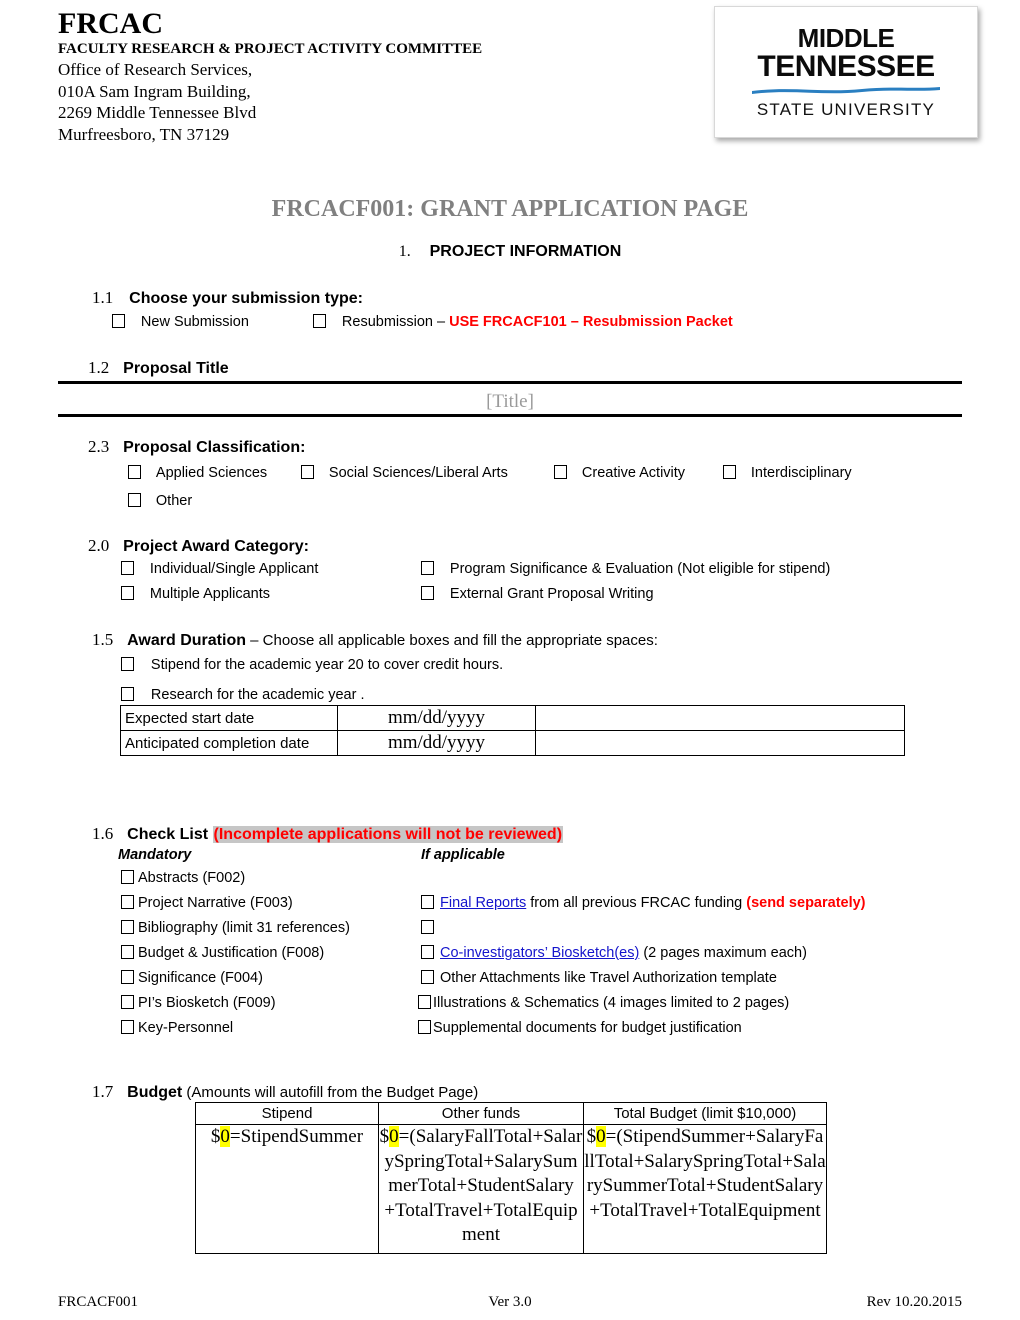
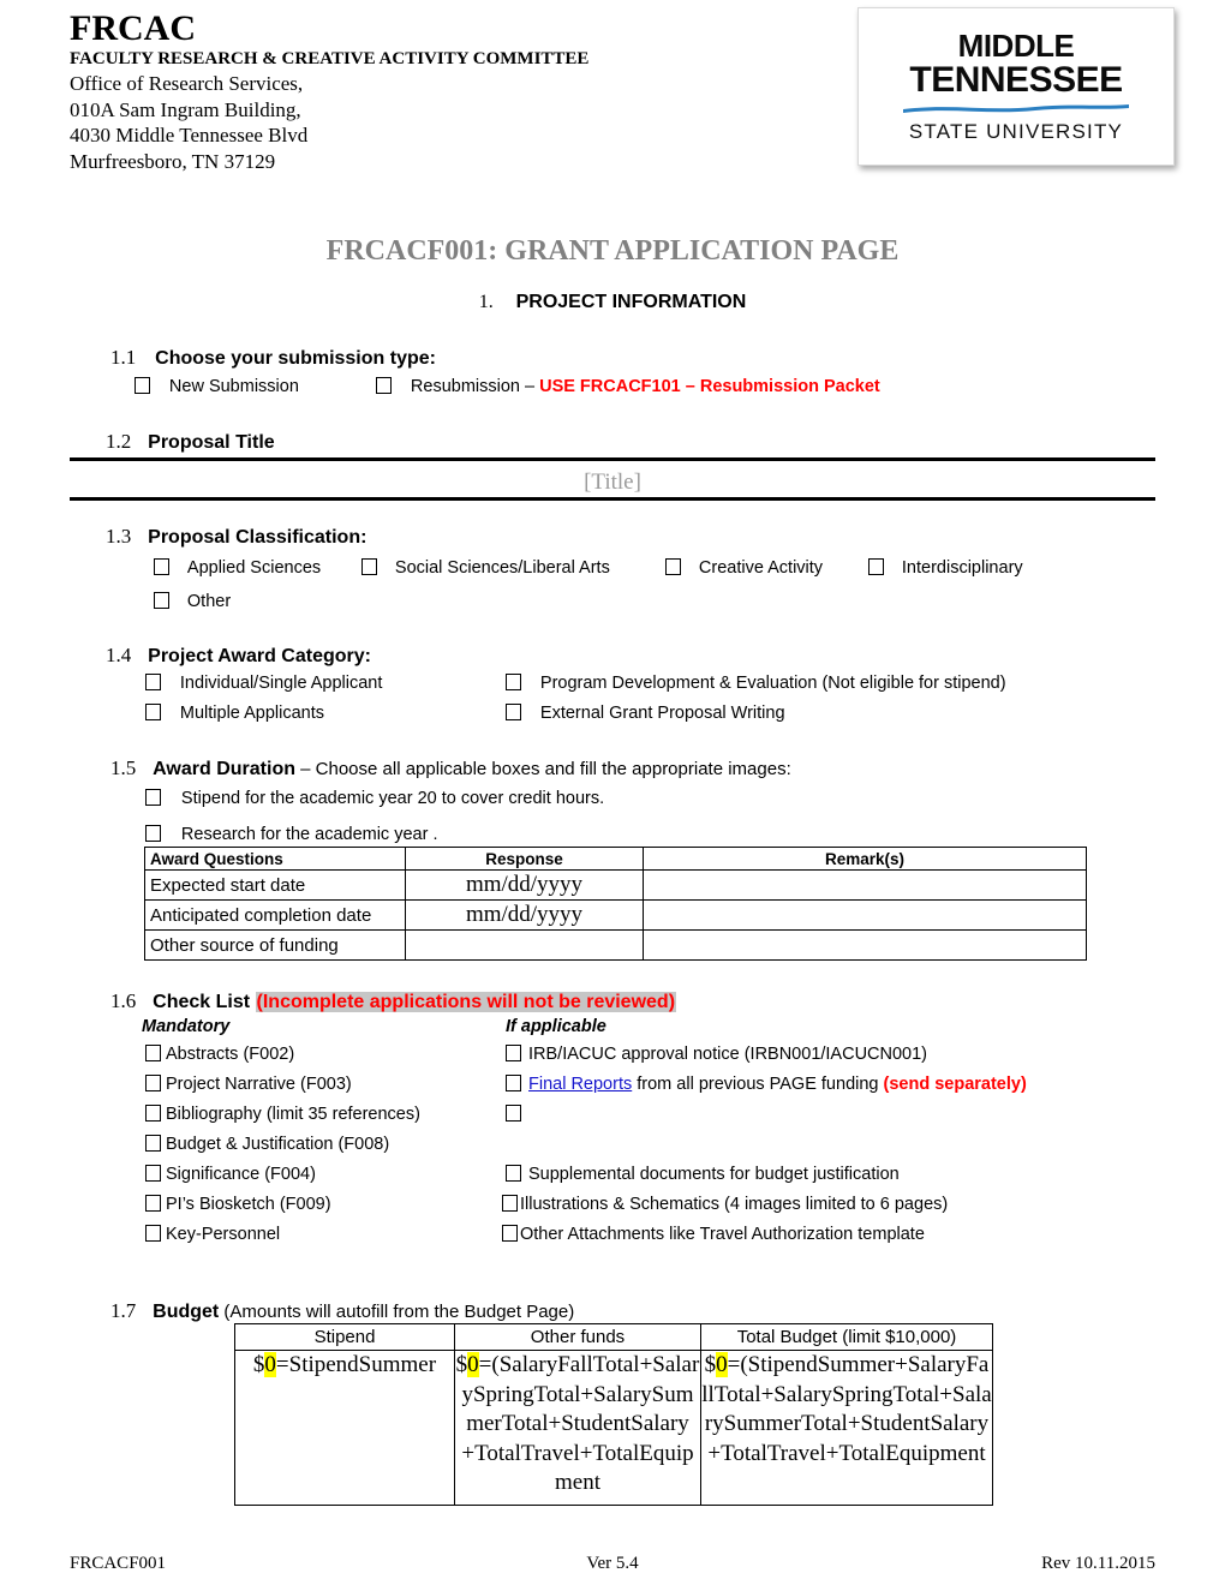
  FRCAC
- FACULTY RESEARCH & PROJECT ACTIVITY COMMITTEE
+ FACULTY RESEARCH & CREATIVE ACTIVITY COMMITTEE
  Office of Research Services,
  010A Sam Ingram Building,
- 2269 Middle Tennessee Blvd
+ 4030 Middle Tennessee Blvd
  Murfreesboro, TN 37129
  MIDDLE
  TENNESSEE
  STATE UNIVERSITY
  FRCACF001: GRANT APPLICATION PAGE
  1. PROJECT INFORMATION
  1.1 Choose your submission type:
  New Submission
  Resubmission – USE FRCACF101 – Resubmission Packet
  1.2 Proposal Title
  [Title]
- 2.3 Proposal Classification:
+ 1.3 Proposal Classification:
  Applied Sciences
  Social Sciences/Liberal Arts
  Creative Activity
  Interdisciplinary
  Other
- 2.0 Project Award Category:
+ 1.4 Project Award Category:
  Individual/Single Applicant
  Multiple Applicants
- Program Significance & Evaluation (Not eligible for stipend)
+ Program Development & Evaluation (Not eligible for stipend)
  External Grant Proposal Writing
- 1.5 Award Duration – Choose all applicable boxes and fill the appropriate spaces:
+ 1.5 Award Duration – Choose all applicable boxes and fill the appropriate images:
  Stipend for the academic year 20 to cover credit hours.
  Research for the academic year .
+ Award Questions	Response	Remark(s)
  Expected start date	mm/dd/yyyy
  Anticipated completion date	mm/dd/yyyy
+ Other source of funding
  1.6 Check List (Incomplete applications will not be reviewed)
  Mandatory
  If applicable
  Abstracts (F002)
  Project Narrative (F003)
- Bibliography (limit 31 references)
+ Bibliography (limit 35 references)
  Budget & Justification (F008)
  Significance (F004)
  PI’s Biosketch (F009)
  Key-Personnel
+ IRB/IACUC approval notice (IRBN001/IACUCN001)
- Final Reports from all previous FRCAC funding (send separately)
+ Final Reports from all previous PAGE funding (send separately)
- Co-investigators’ Biosketch(es) (2 pages maximum each)
- Other Attachments like Travel Authorization template
+ Supplemental documents for budget justification
- Illustrations & Schematics (4 images limited to 2 pages)
+ Illustrations & Schematics (4 images limited to 6 pages)
- Supplemental documents for budget justification
+ Other Attachments like Travel Authorization template
  1.7 Budget (Amounts will autofill from the Budget Page)
  Stipend	Other funds	Total Budget (limit $10,000)
  $0=StipendSummer	$0=(SalaryFallTotal+SalarySpringTotal+SalarySummerTotal+StudentSalary +TotalTravel+TotalEquipment	$0=(StipendSummer+SalaryFallTotal+SalarySpringTotal+SalarySummerTotal+StudentSalary +TotalTravel+TotalEquipment
  FRCACF001
- Ver 3.0
+ Ver 5.4
- Rev 10.20.2015
+ Rev 10.11.2015
